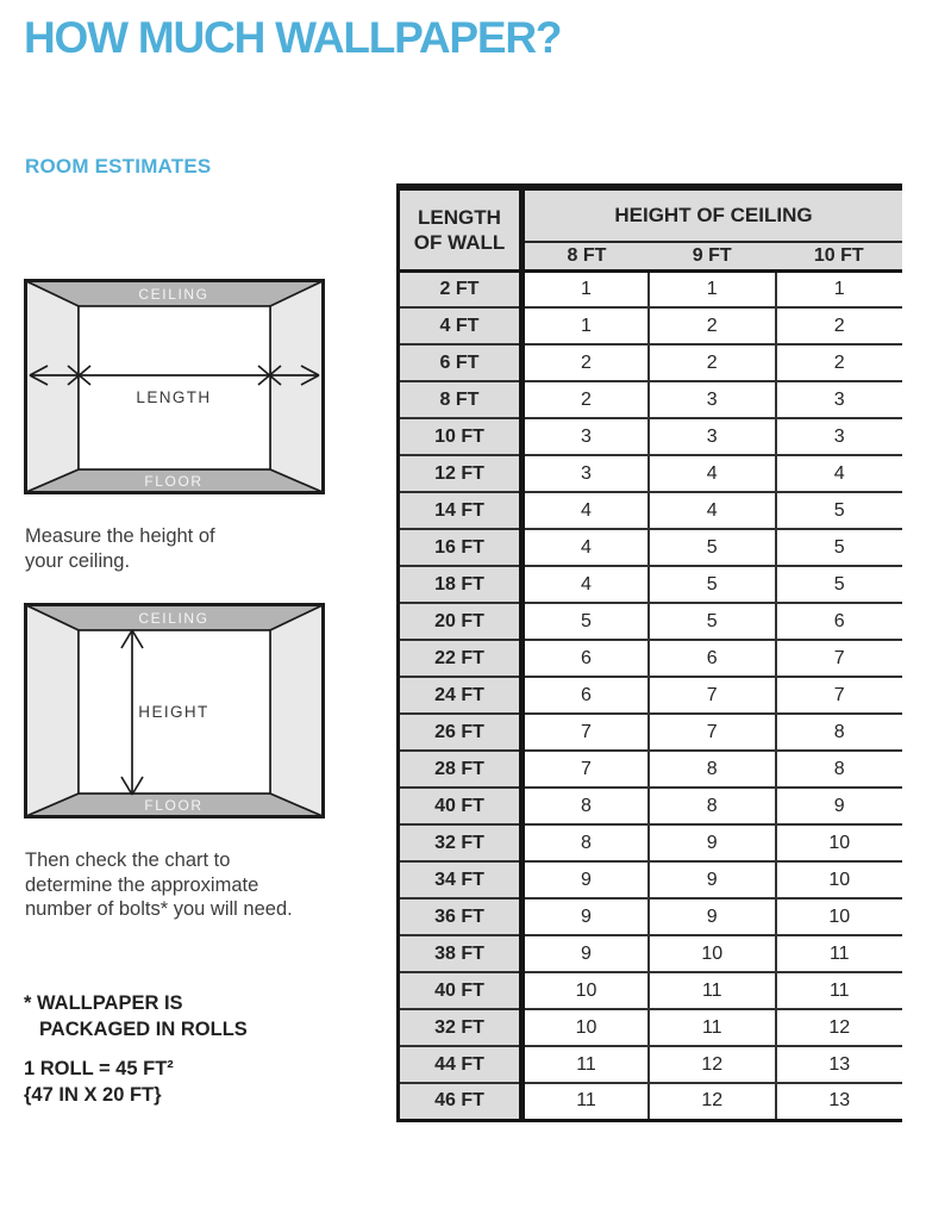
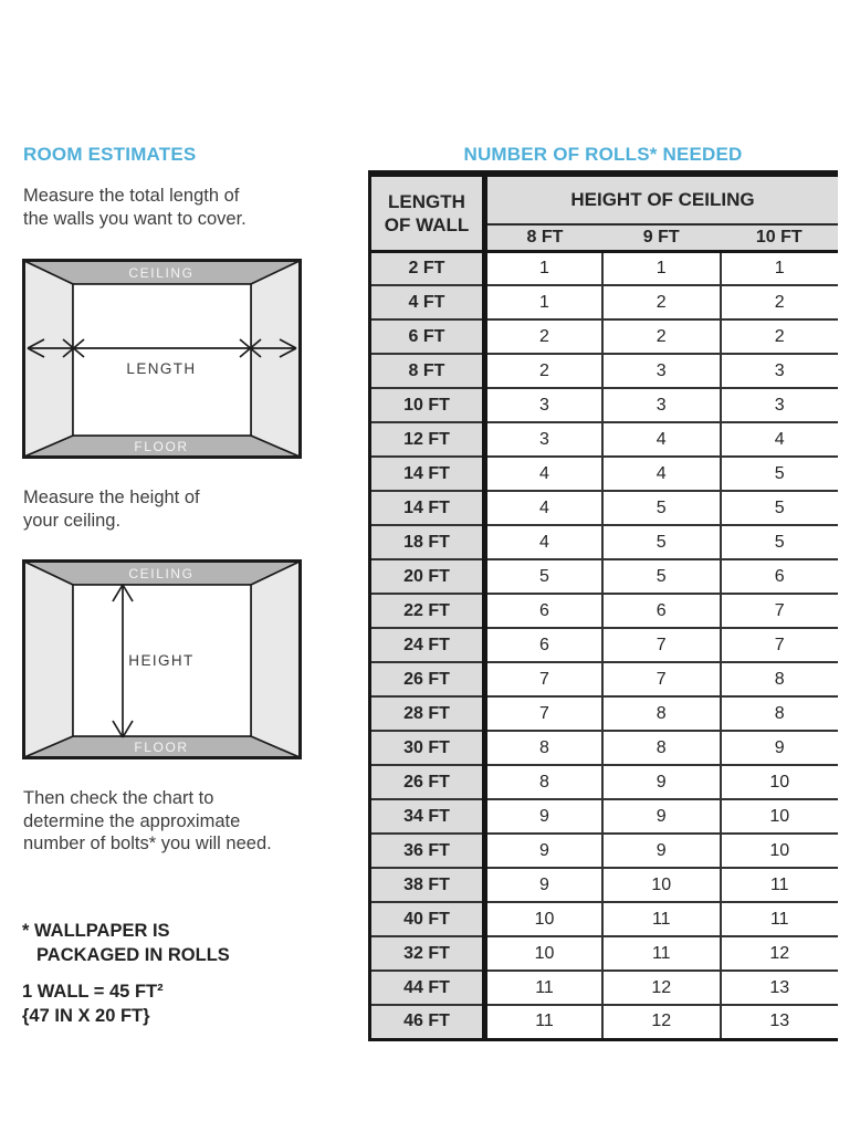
- HOW MUCH WALLPAPER?
  ROOM ESTIMATES
+ NUMBER OF ROLLS* NEEDED
+ Measure the total length of
+ the walls you want to cover.
  CEILING
  LENGTH
  FLOOR
  Measure the height of
  your ceiling.
  CEILING
  HEIGHT
  FLOOR
  Then check the chart to
  determine the approximate
  number of bolts* you will need.
  * WALLPAPER IS
  PACKAGED IN ROLLS
- 1 ROLL = 45 FT²
+ 1 WALL = 45 FT²
  {47 IN X 20 FT}
  LENGTH OF WALL	HEIGHT OF CEILING
  8 FT	9 FT	10 FT
  2 FT	1	1	1
  4 FT	1	2	2
  6 FT	2	2	2
  8 FT	2	3	3
  10 FT	3	3	3
  12 FT	3	4	4
  14 FT	4	4	5
- 16 FT	4	5	5
+ 14 FT	4	5	5
  18 FT	4	5	5
  20 FT	5	5	6
  22 FT	6	6	7
  24 FT	6	7	7
  26 FT	7	7	8
  28 FT	7	8	8
- 40 FT	8	8	9
+ 30 FT	8	8	9
- 32 FT	8	9	10
+ 26 FT	8	9	10
  34 FT	9	9	10
  36 FT	9	9	10
  38 FT	9	10	11
  40 FT	10	11	11
  32 FT	10	11	12
  44 FT	11	12	13
  46 FT	11	12	13
